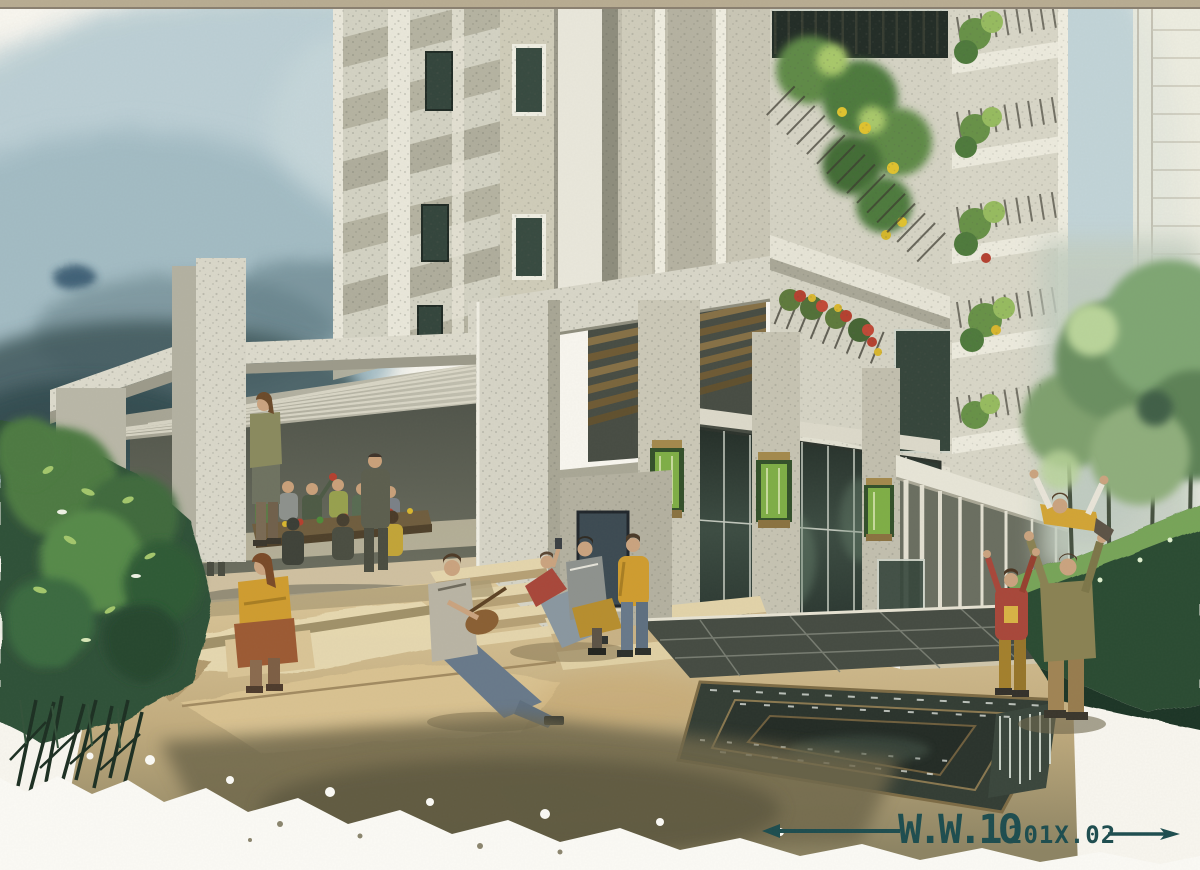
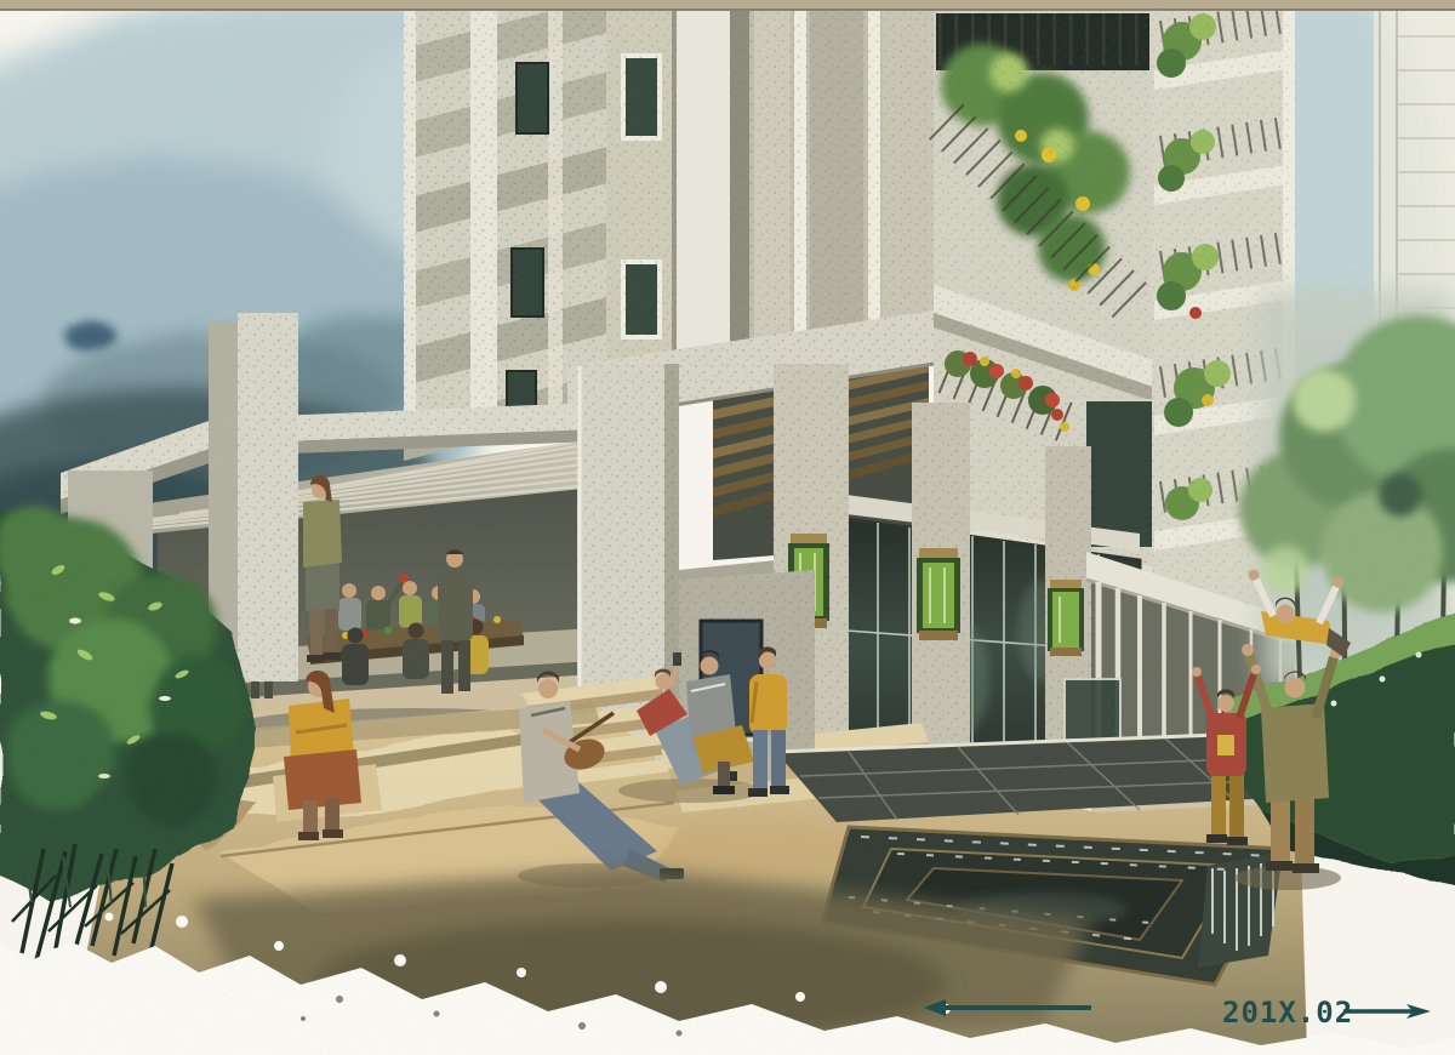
- W.W.1O
  201X.0
